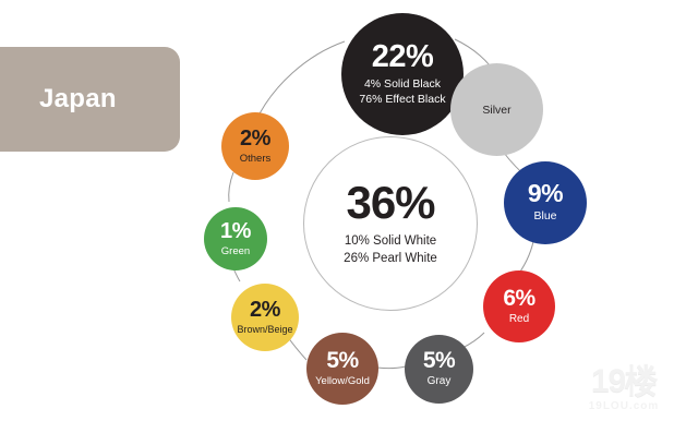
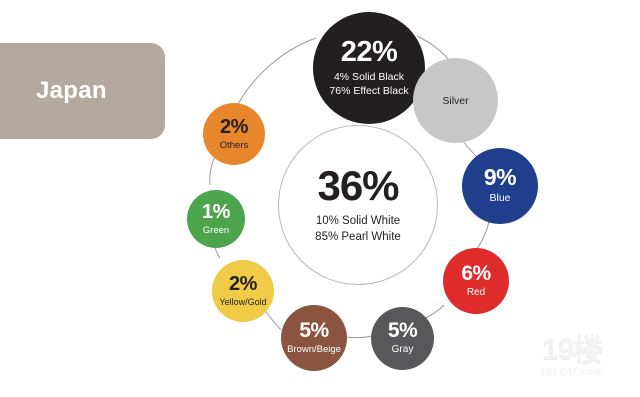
  Japan
  36%
  10% Solid White
- 26% Pearl White
+ 85% Pearl White
  22%
  4% Solid Black
  76% Effect Black
  Silver
  9%
  Blue
  6%
  Red
  5%
  Gray
  5%
- Yellow/Gold
+ Brown/Beige
  2%
- Brown/Beige
+ Yellow/Gold
  1%
  Green
  2%
  Others
